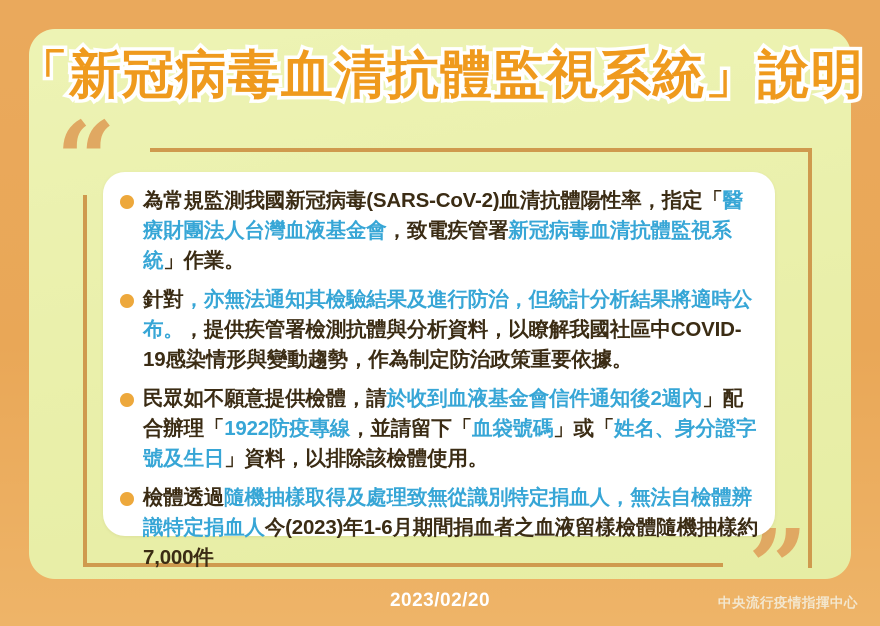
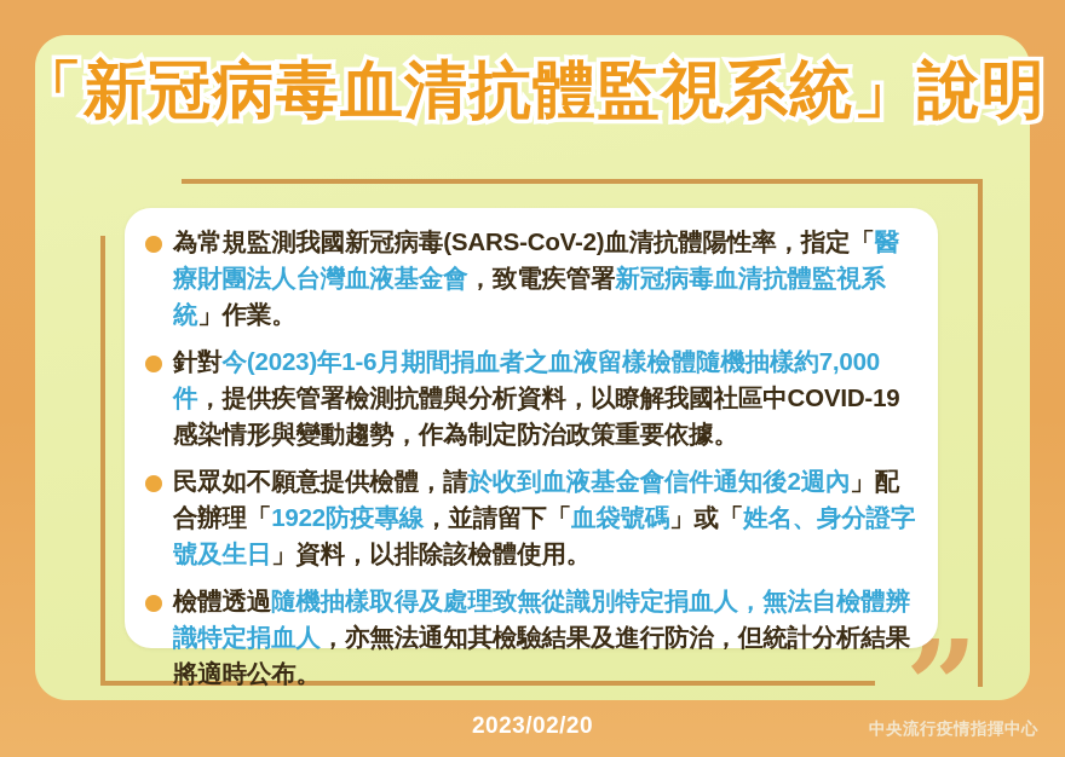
  「新冠病毒血清抗體監視系統」說明
- “
  ”
  為常規監測我國新冠病毒(SARS-CoV-2)血清抗體陽性率，指定「醫療財團法人台灣血液基金會，致電疾管署新冠病毒血清抗體監視系統」作業。
- 針對，亦無法通知其檢驗結果及進行防治，但統計分析結果將適時公布。，提供疾管署檢測抗體與分析資料，以瞭解我國社區中COVID-19感染情形與變動趨勢，作為制定防治政策重要依據。
+ 針對今(2023)年1-6月期間捐血者之血液留樣檢體隨機抽樣約7,000件，提供疾管署檢測抗體與分析資料，以瞭解我國社區中COVID-19感染情形與變動趨勢，作為制定防治政策重要依據。
  民眾如不願意提供檢體，請於收到血液基金會信件通知後2週內」配合辦理「1922防疫專線，並請留下「血袋號碼」或「姓名、身分證字號及生日」資料，以排除該檢體使用。
- 檢體透過隨機抽樣取得及處理致無從識別特定捐血人，無法自檢體辨識特定捐血人今(2023)年1-6月期間捐血者之血液留樣檢體隨機抽樣約7,000件
+ 檢體透過隨機抽樣取得及處理致無從識別特定捐血人，無法自檢體辨識特定捐血人，亦無法通知其檢驗結果及進行防治，但統計分析結果將適時公布。
  2023/02/20
  中央流行疫情指揮中心
